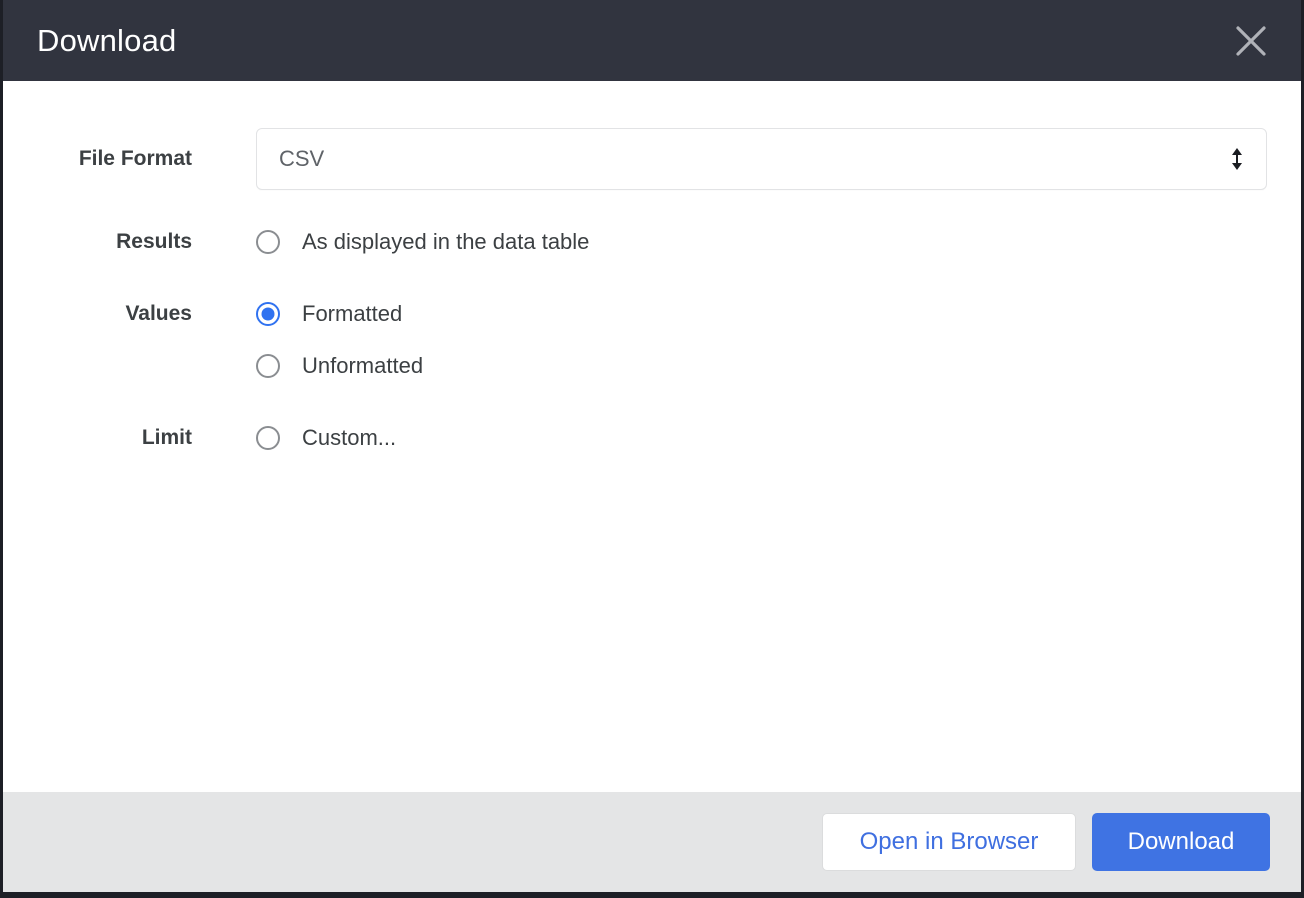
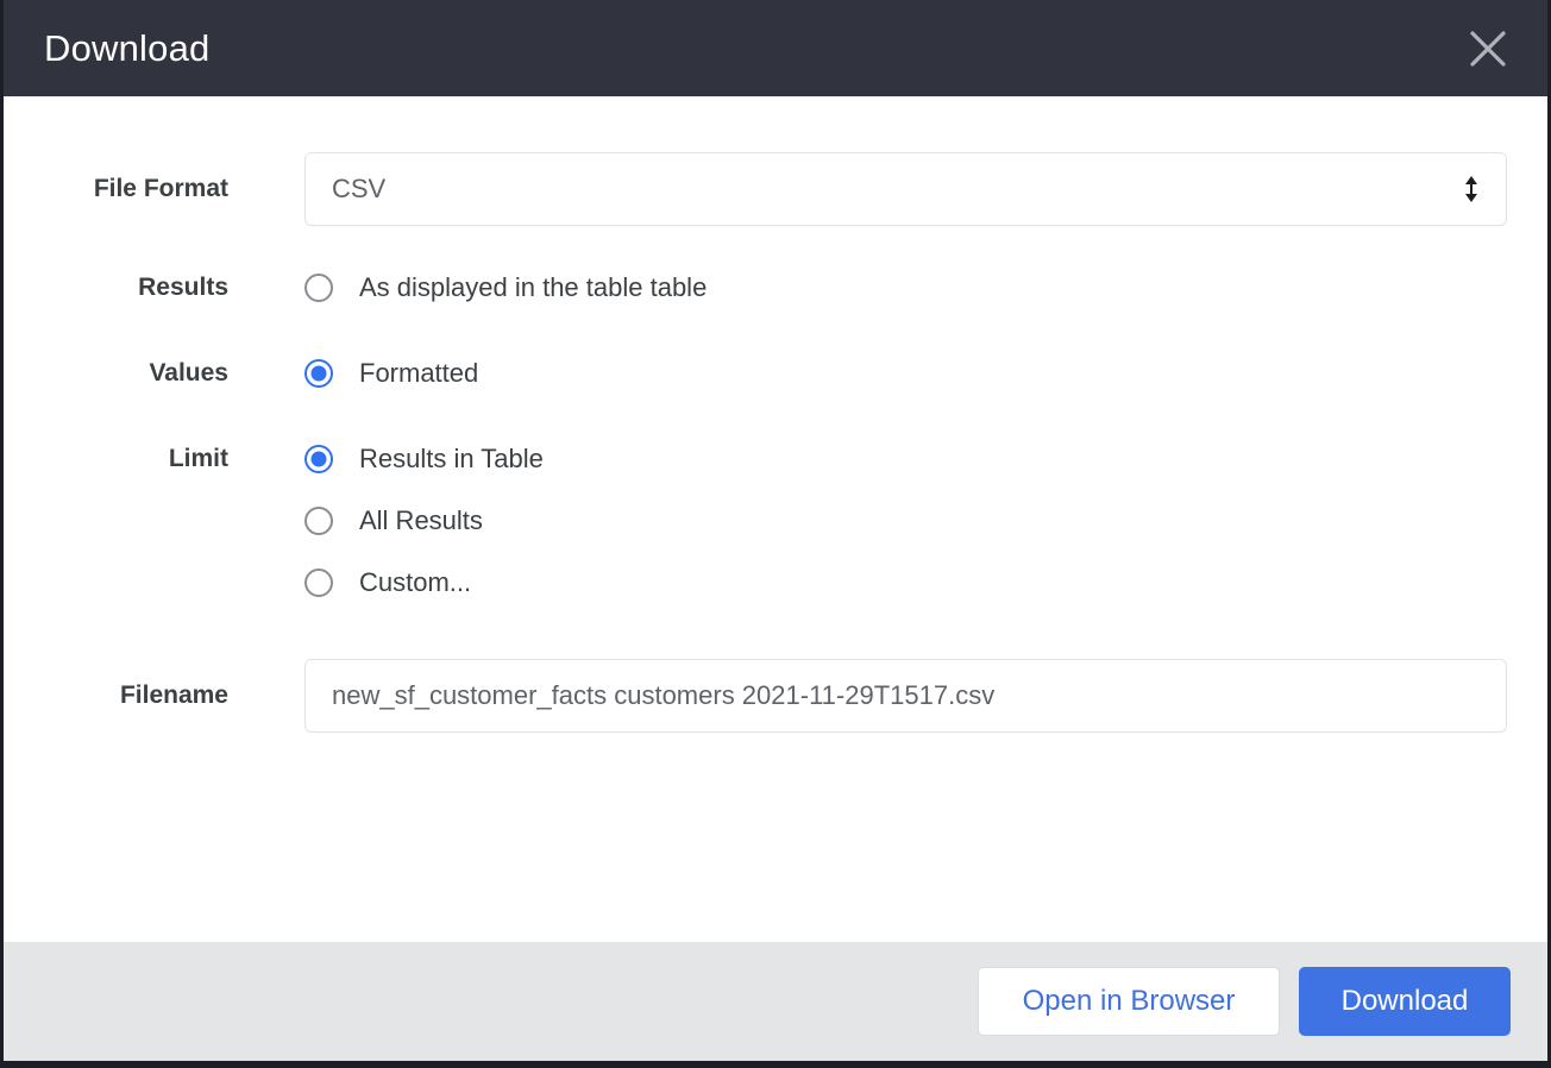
  Download
  File Format
  CSV
  Results
- As displayed in the data table
+ As displayed in the table table
  Values
  Formatted
- Unformatted
  Limit
+ Results in Table
+ All Results
  Custom...
+ Filename
+ new_sf_customer_facts customers 2021-11-29T1517.csv
  Open in Browser
  Download
